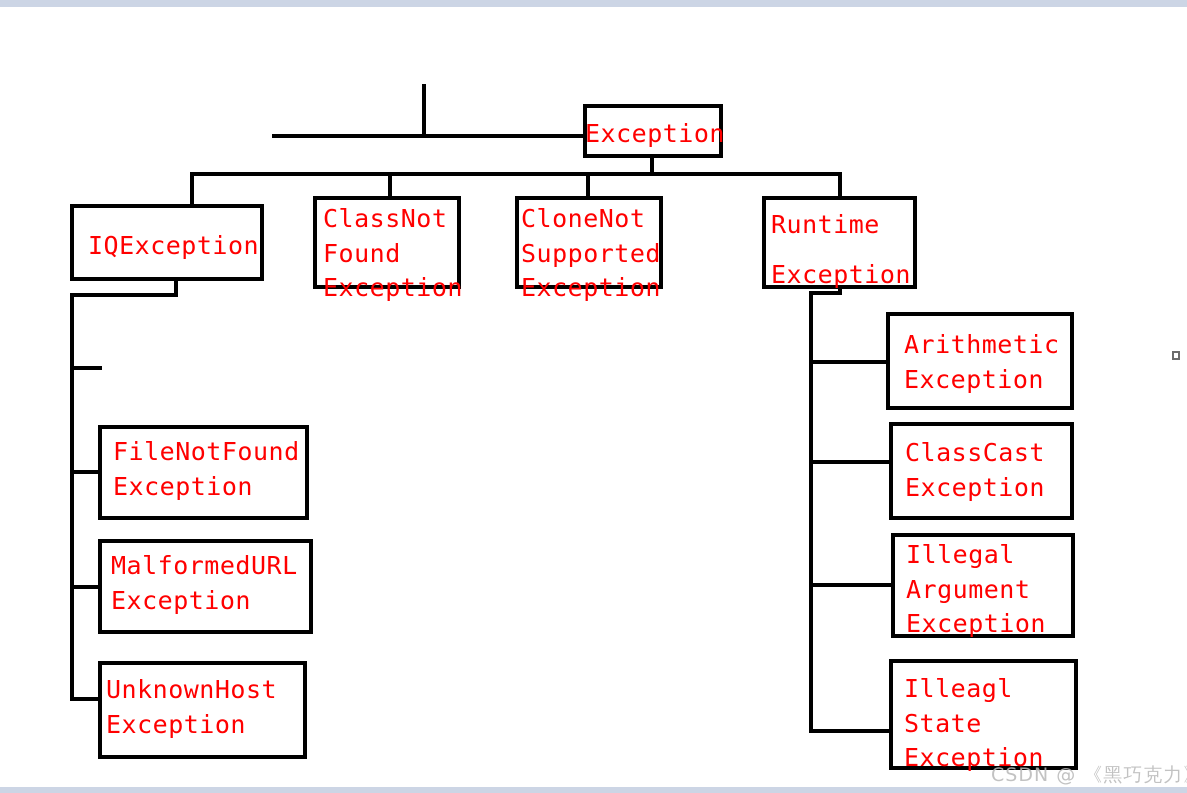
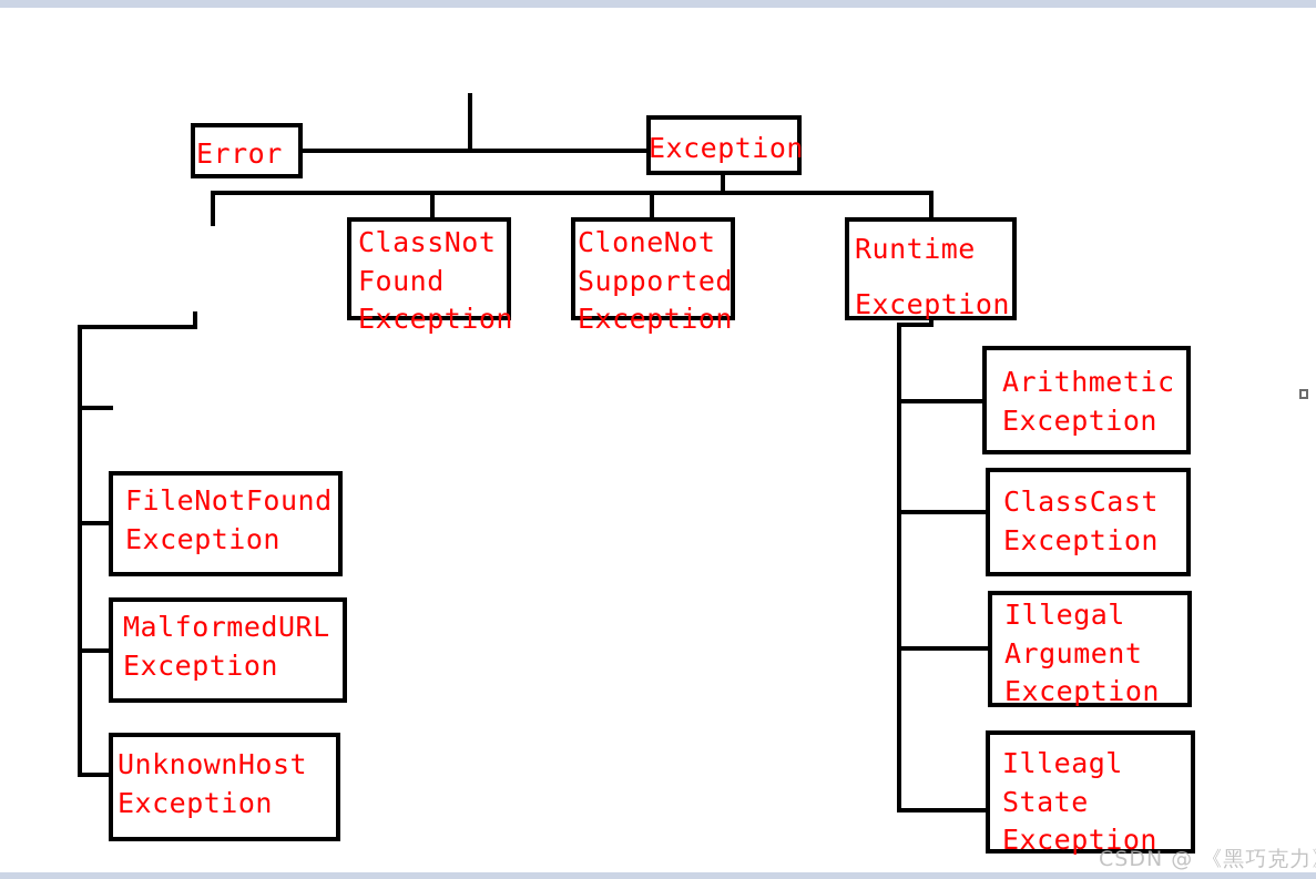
+ Error
  Exception
- IQException
  ClassNot
  Found
  Exception
  CloneNot
  Supported
  Exception
  Runtime
  Exception
  FileNotFound
  Exception
  MalformedURL
  Exception
  UnknownHost
  Exception
  Arithmetic
  Exception
  ClassCast
  Exception
  Illegal
  Argument
  Exception
  Illeagl
  State
  Exception
  CSDN @ 《黑巧克力
